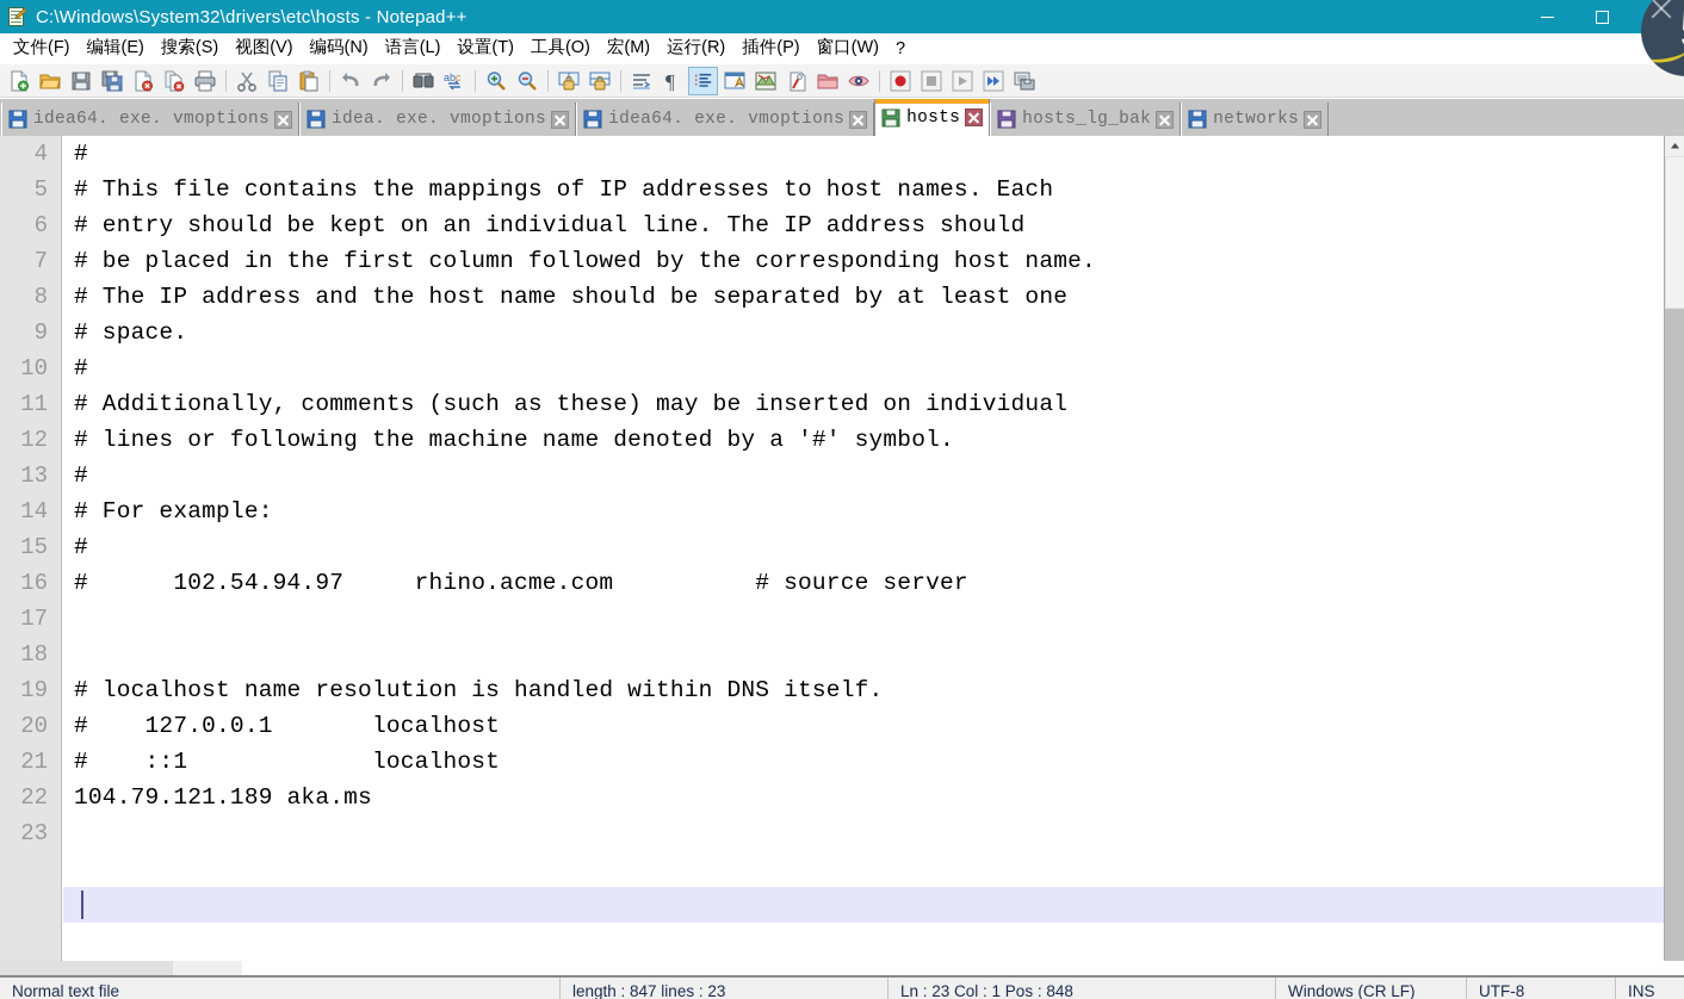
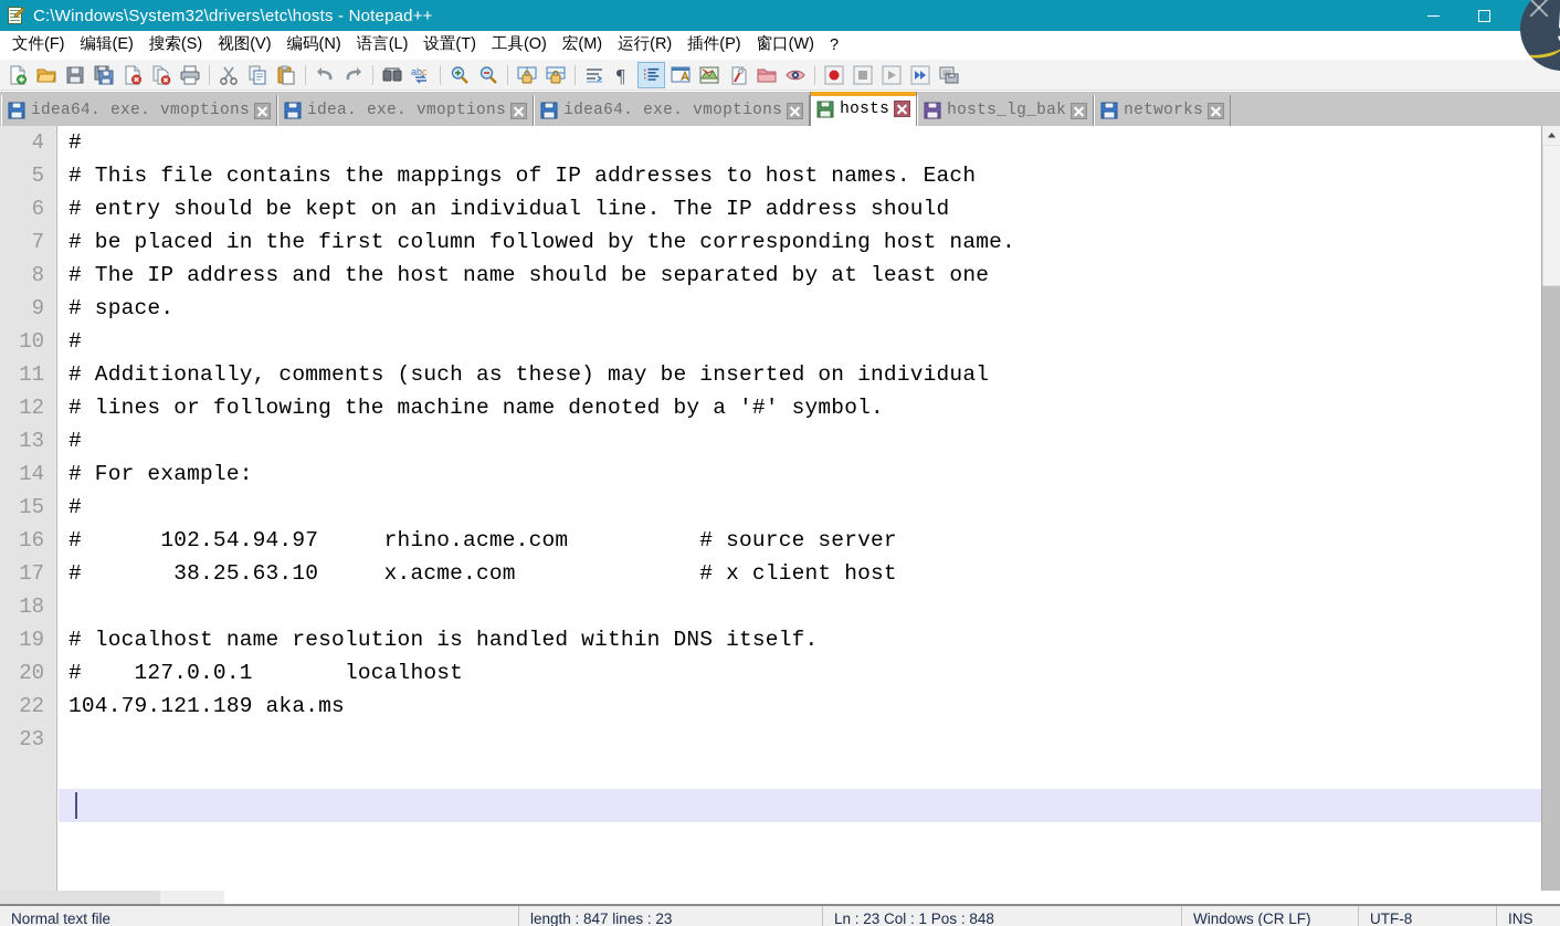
  C:\Windows\System32\drivers\etc\hosts - Notepad++
  文件(F)
  编辑(E)
  搜索(S)
  视图(V)
  编码(N)
  语言(L)
  设置(T)
  工具(O)
  宏(M)
  运行(R)
  插件(P)
  窗口(W)
  ?
  ab
  c
  ¶
  idea64. exe. vmoptions
  idea. exe. vmoptions
  idea64. exe. vmoptions
  hosts
  hosts_lg_bak
  networks
  4
  #
  5
  # This file contains the mappings of IP addresses to host names. Each
  6
  # entry should be kept on an individual line. The IP address should
  7
  # be placed in the first column followed by the corresponding host name.
  8
  # The IP address and the host name should be separated by at least one
  9
  # space.
  10
  #
  11
  # Additionally, comments (such as these) may be inserted on individual
  12
  # lines or following the machine name denoted by a '#' symbol.
  13
  #
  14
  # For example:
  15
  #
  16
  # 102.54.94.97 rhino.acme.com # source server
  17
+ # 38.25.63.10 x.acme.com # x client host
  18
  19
  # localhost name resolution is handled within DNS itself.
  20
  # 127.0.0.1 localhost
- 21
- # ::1 localhost
  22
  104.79.121.189 aka.ms
  23
  Normal text file
  length : 847 lines : 23
  Ln : 23 Col : 1 Pos : 848
  Windows (CR LF)
  UTF-8
  INS
